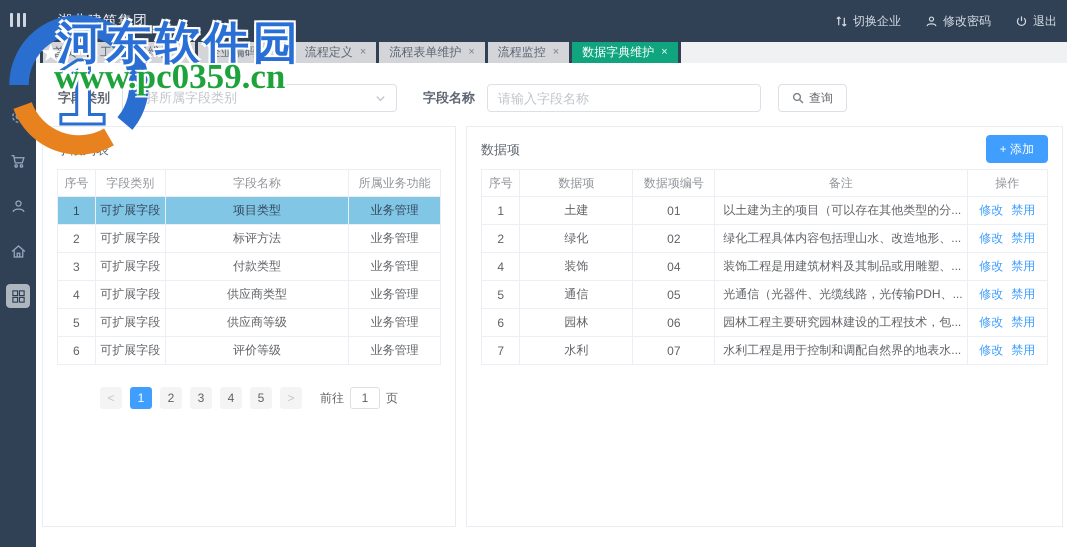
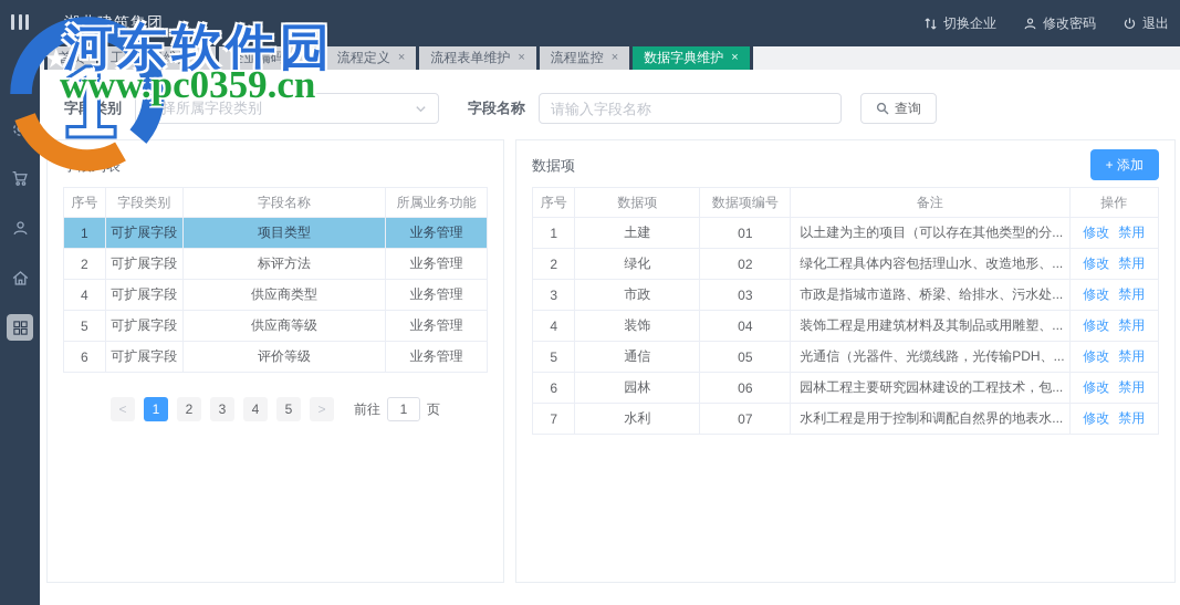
  切换企业
  修改密码
  退出
  首页
  ×
  企业编码库
  ×
  流程定义
  ×
  流程表单维护
  ×
  流程监控
  ×
  数据字典维护
  ×
  字段类别
  择所属字段类别
  字段名称
  请输入字段名称
  查询
  序号	字段类别	字段名称	所属业务功能
  1	可扩展字段	项目类型	业务管理
  2	可扩展字段	标评方法	业务管理
- 3	可扩展字段	付款类型	业务管理
  4	可扩展字段	供应商类型	业务管理
  5	可扩展字段	供应商等级	业务管理
  6	可扩展字段	评价等级	业务管理
  <
  1
  2
  3
  4
  5
  >
  前往
  1
  页
  数据项
  + 添加
  序号	数据项	数据项编号	备注	操作
  1	土建	01	以土建为主的项目（可以存在其他类型的分...	修改 禁用
  2	绿化	02	绿化工程具体内容包括理山水、改造地形、...	修改 禁用
+ 3	市政	03	市政是指城市道路、桥梁、给排水、污水处...	修改 禁用
  4	装饰	04	装饰工程是用建筑材料及其制品或用雕塑、...	修改 禁用
  5	通信	05	光通信（光器件、光缆线路，光传输PDH、...	修改 禁用
  6	园林	06	园林工程主要研究园林建设的工程技术，包...	修改 禁用
  7	水利	07	水利工程是用于控制和调配自然界的地表水...	修改 禁用
  1
  ★
  河东软件园
  www.pc0359.cn
